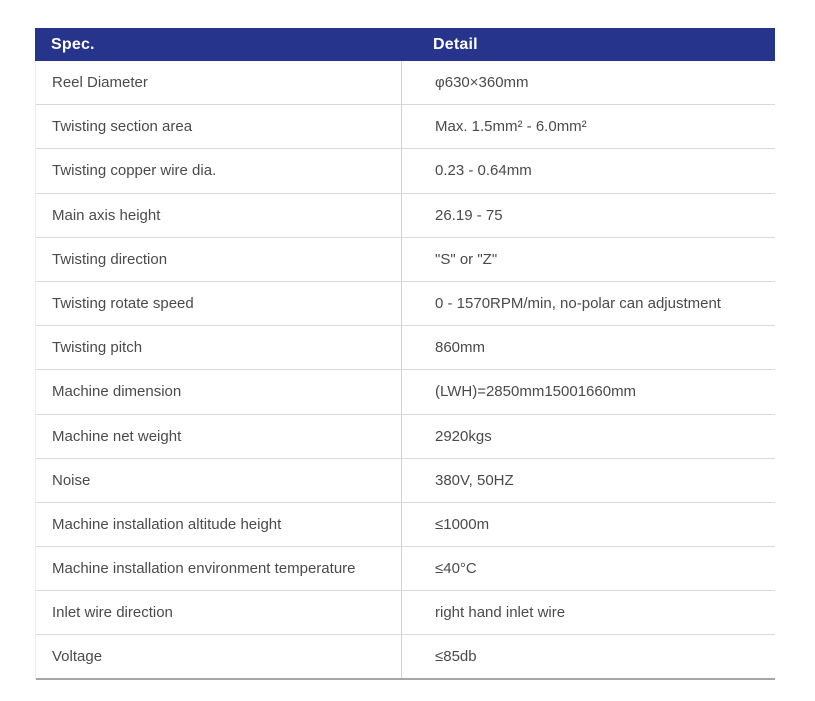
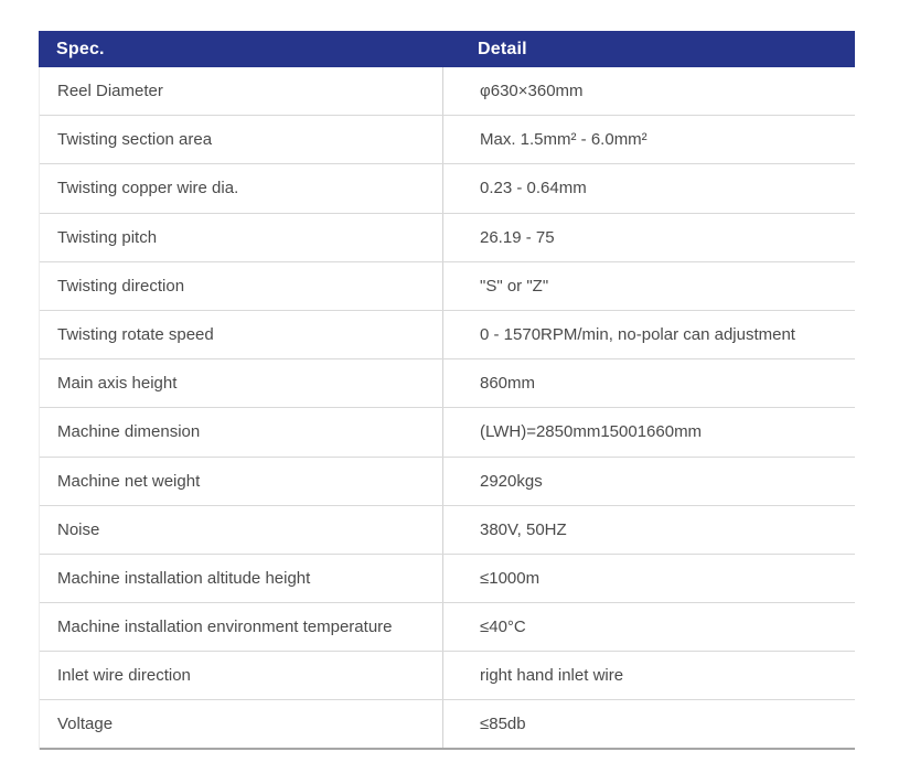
  Spec.
  Detail
  Reel Diameter
  φ630×360mm
  Twisting section area
  Max. 1.5mm² - 6.0mm²
  Twisting copper wire dia.
  0.23 - 0.64mm
- Main axis height
+ Twisting pitch
  26.19 - 75
  Twisting direction
  "S" or "Z"
  Twisting rotate speed
  0 - 1570RPM/min, no-polar can adjustment
- Twisting pitch
+ Main axis height
  860mm
  Machine dimension
  (LWH)=2850mm15001660mm
  Machine net weight
  2920kgs
  Noise
  380V, 50HZ
  Machine installation altitude height
  ≤1000m
  Machine installation environment temperature
  ≤40°C
  Inlet wire direction
  right hand inlet wire
  Voltage
  ≤85db
